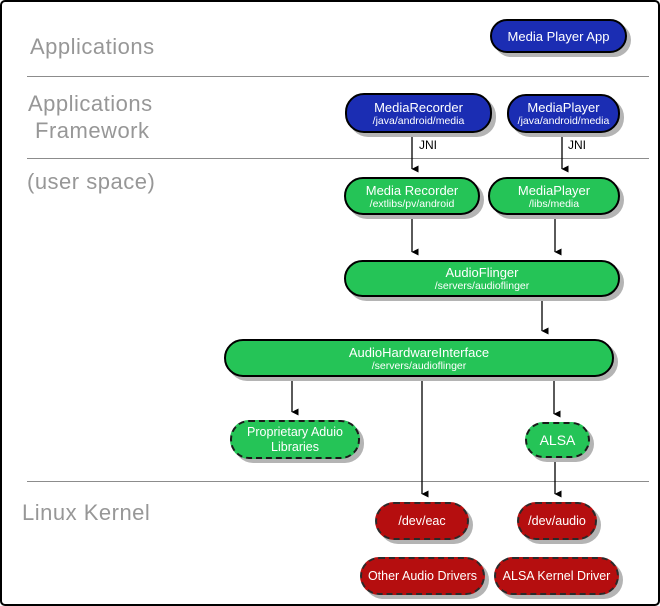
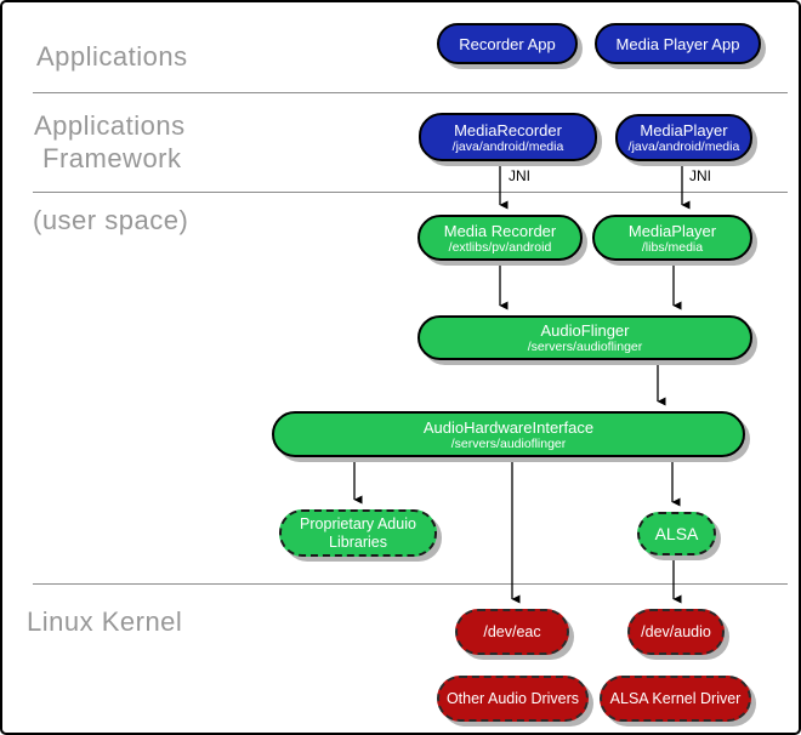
  Applications
  Applications
  Framework
  (user space)
  Linux Kernel
  JNI
  JNI
+ Recorder App
  Media Player App
  MediaRecorder
  /java/android/media
  MediaPlayer
  /java/android/media
  Media Recorder
  /extlibs/pv/android
  MediaPlayer
  /libs/media
  AudioFlinger
  /servers/audioflinger
  AudioHardwareInterface
  /servers/audioflinger
  Proprietary Aduio Libraries
  ALSA
  /dev/eac
  /dev/audio
  Other Audio Drivers
  ALSA Kernel Driver
